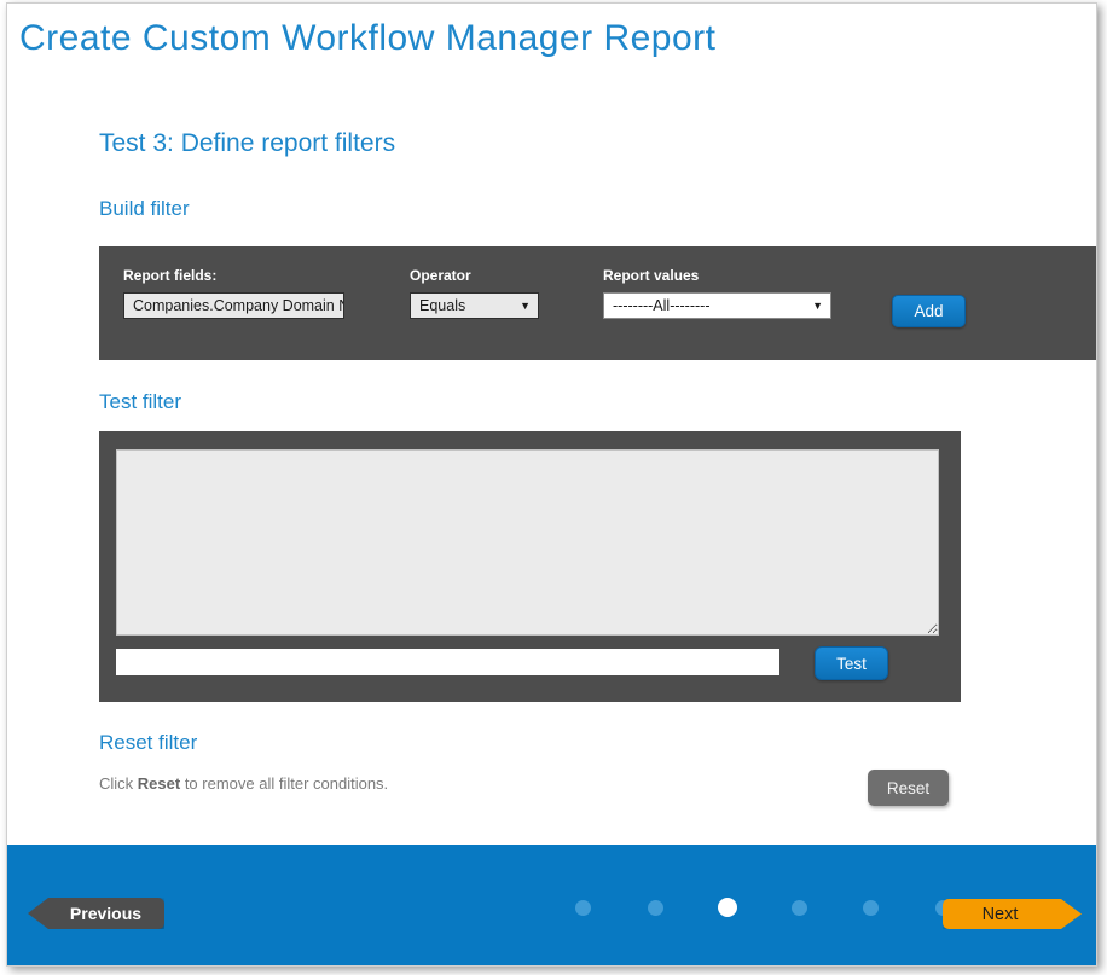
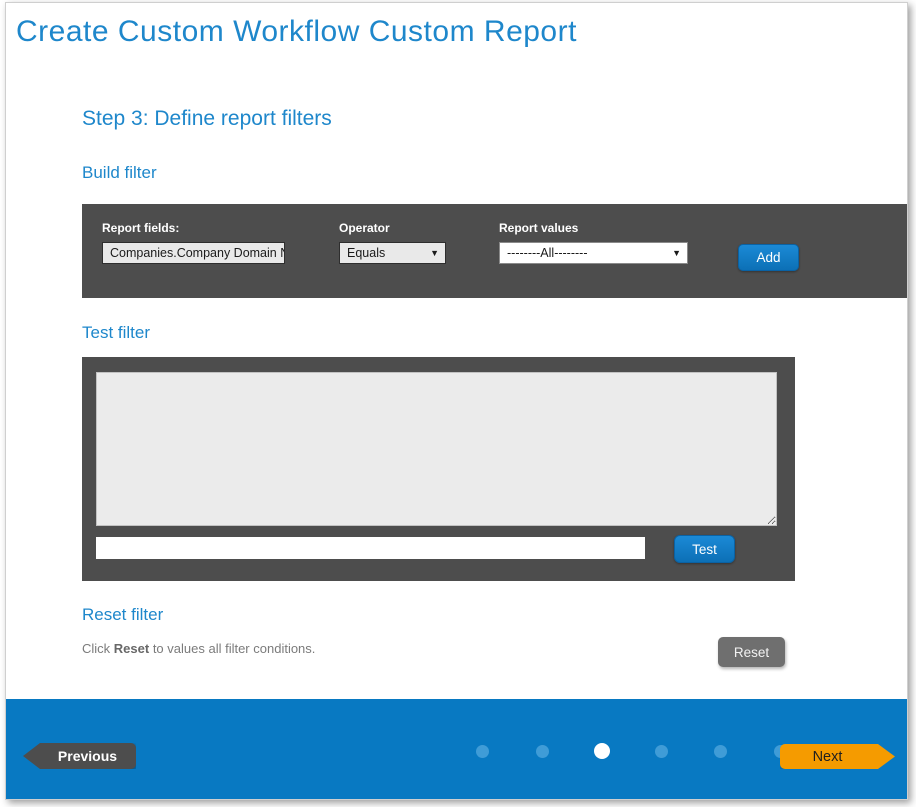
- Create Custom Workflow Manager Report
+ Create Custom Workflow Custom Report
- Test 3: Define report filters
+ Step 3: Define report filters
  Build filter
  Report fields:
  Companies.Company Domain
  Operator
  Equals
  ▼
  Report values
  --------All--------
  ▼
  Add
  Test filter
  Test
  Reset filter
- Click Reset to remove all filter conditions.
+ Click Reset to values all filter conditions.
  Reset
  Previous
  Next
